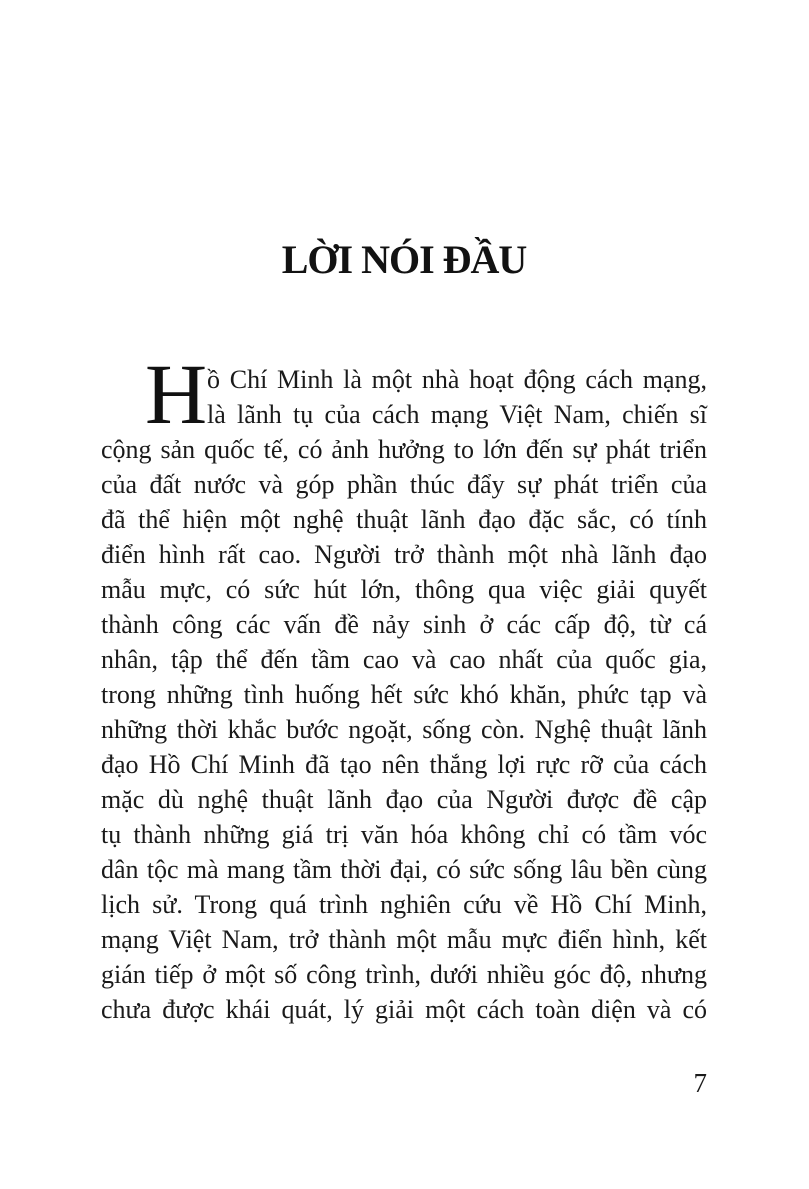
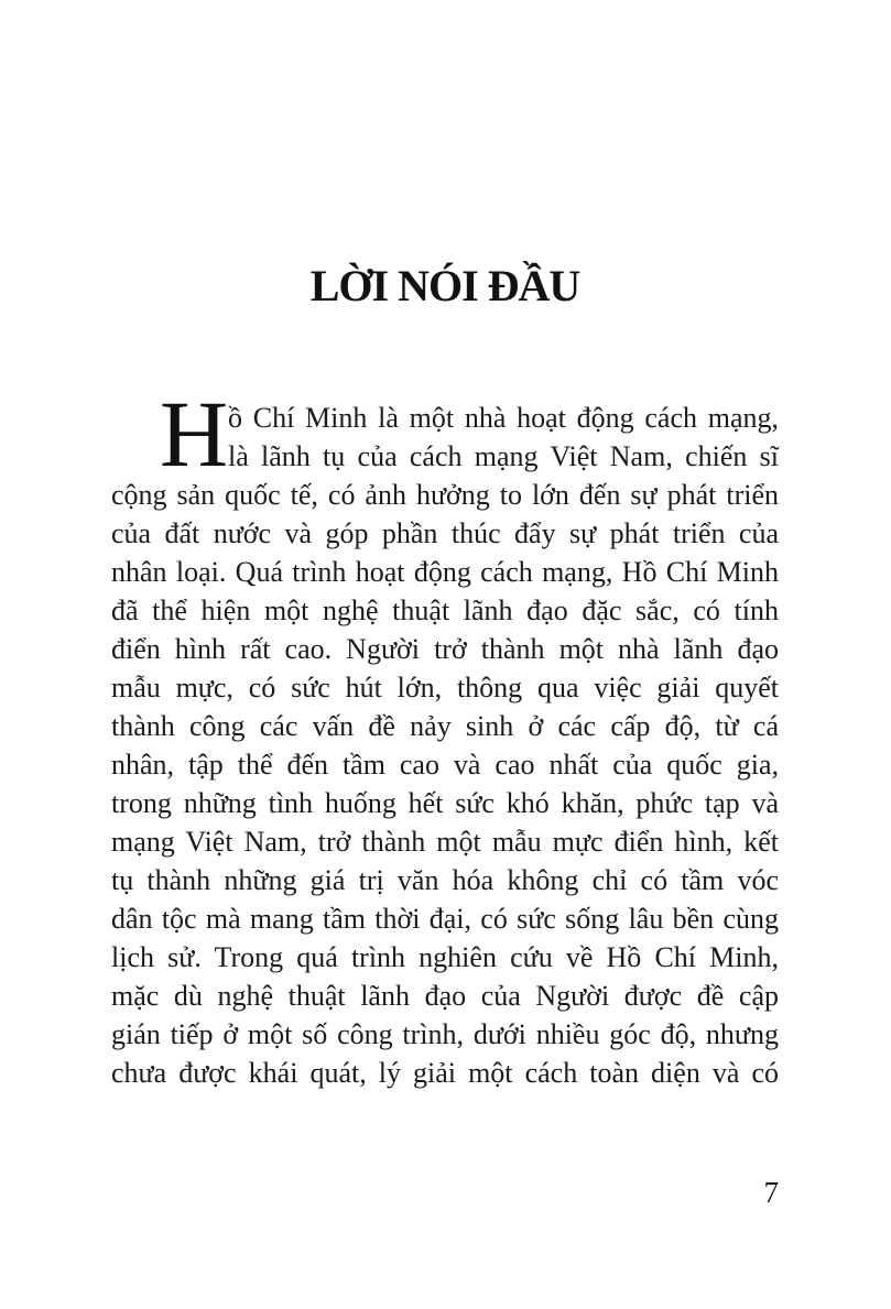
  LỜI NÓI ĐẦU
  H
  ồ Chí Minh là một nhà hoạt động cách mạng,
  là lãnh tụ của cách mạng Việt Nam, chiến sĩ
  cộng sản quốc tế, có ảnh hưởng to lớn đến sự phát triển
  của đất nước và góp phần thúc đẩy sự phát triển của
+ nhân loại. Quá trình hoạt động cách mạng, Hồ Chí Minh
  đã thể hiện một nghệ thuật lãnh đạo đặc sắc, có tính
  điển hình rất cao. Người trở thành một nhà lãnh đạo
  mẫu mực, có sức hút lớn, thông qua việc giải quyết
  thành công các vấn đề nảy sinh ở các cấp độ, từ cá
  nhân, tập thể đến tầm cao và cao nhất của quốc gia,
  trong những tình huống hết sức khó khăn, phức tạp và
- những thời khắc bước ngoặt, sống còn. Nghệ thuật lãnh
- đạo Hồ Chí Minh đã tạo nên thắng lợi rực rỡ của cách
- mặc dù nghệ thuật lãnh đạo của Người được đề cập
+ mạng Việt Nam, trở thành một mẫu mực điển hình, kết
  tụ thành những giá trị văn hóa không chỉ có tầm vóc
  dân tộc mà mang tầm thời đại, có sức sống lâu bền cùng
  lịch sử. Trong quá trình nghiên cứu về Hồ Chí Minh,
- mạng Việt Nam, trở thành một mẫu mực điển hình, kết
+ mặc dù nghệ thuật lãnh đạo của Người được đề cập
  gián tiếp ở một số công trình, dưới nhiều góc độ, nhưng
  chưa được khái quát, lý giải một cách toàn diện và có
  7
